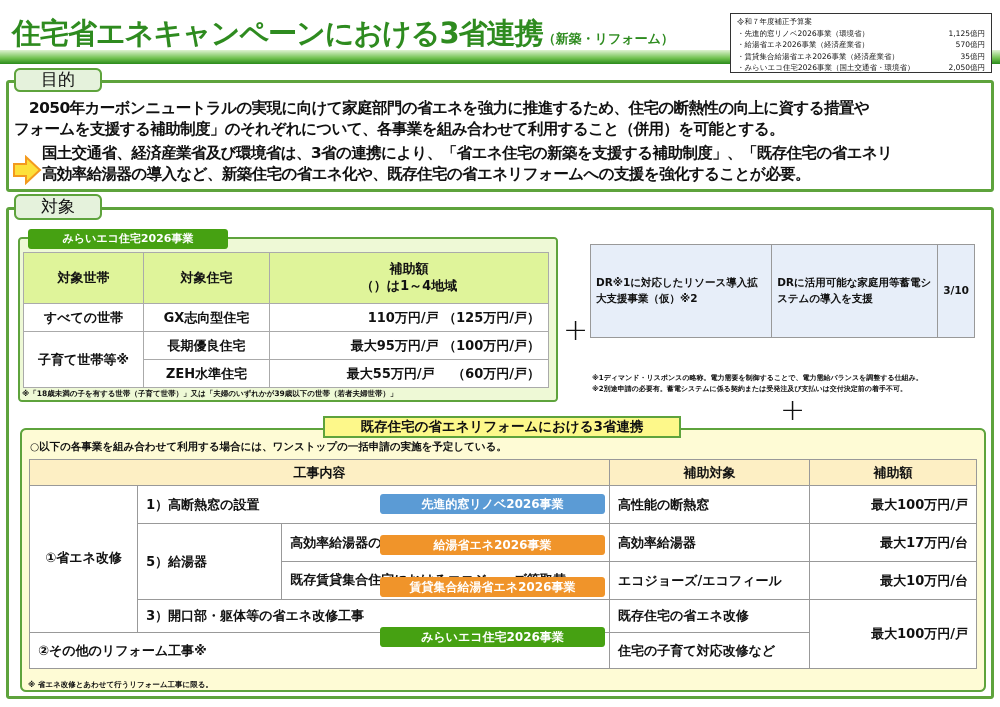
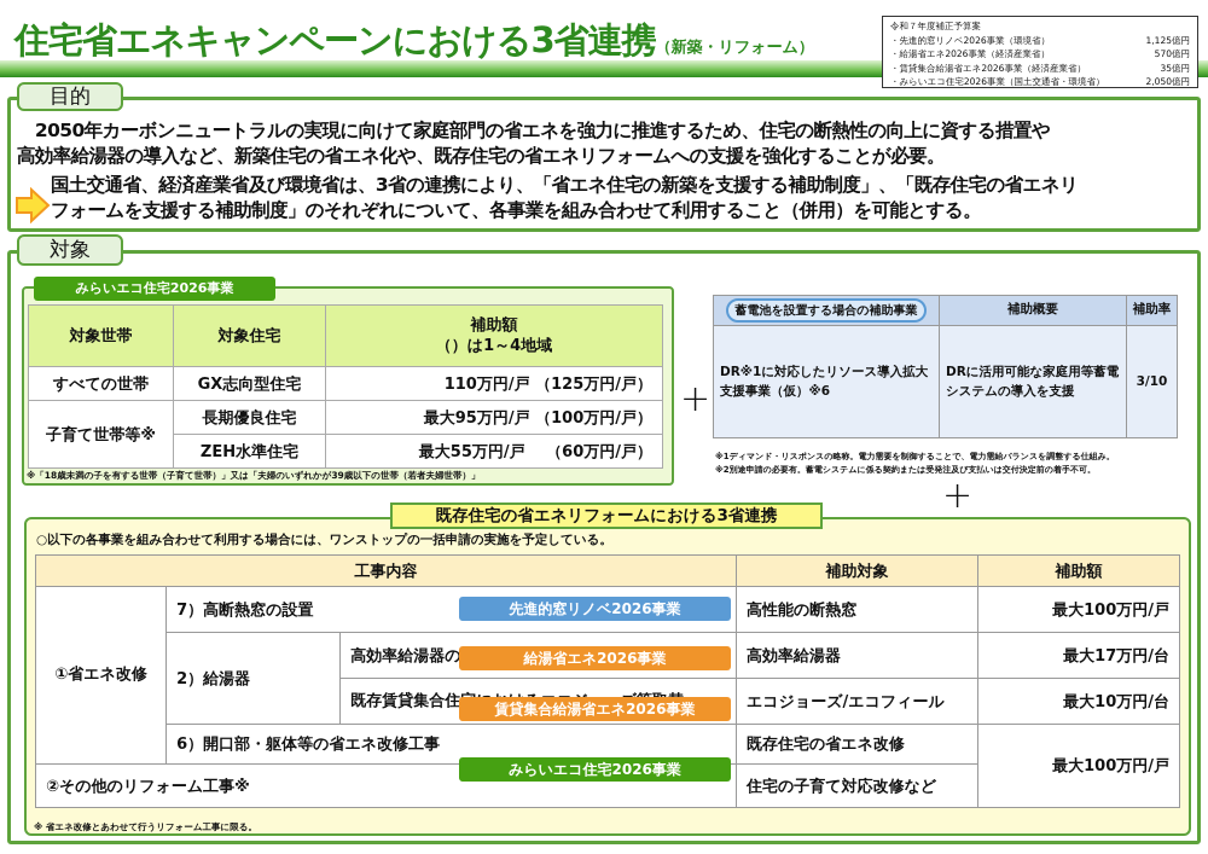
  住宅省エネキャンペーンにおける3省連携（新築・リフォーム）
  令和７年度補正予算案
  ・先進的窓リノベ2026事業（環境省）
  1,125億円
  ・給湯省エネ2026事業（経済産業省）
  570億円
  ・賃貸集合給湯省エネ2026事業（経済産業省）
  35億円
  ・みらいエコ住宅2026事業（国土交通省・環境省）
  2,050億円
  目的
  2050年カーボンニュートラルの実現に向けて家庭部門の省エネを強力に推進するため、住宅の断熱性の向上に資する措置や
- フォームを支援する補助制度」のそれぞれについて、各事業を組み合わせて利用すること（併用）を可能とする。
+ 高効率給湯器の導入など、新築住宅の省エネ化や、既存住宅の省エネリフォームへの支援を強化することが必要。
  国土交通省、経済産業省及び環境省は、3省の連携により、「省エネ住宅の新築を支援する補助制度」、「既存住宅の省エネリ
- 高効率給湯器の導入など、新築住宅の省エネ化や、既存住宅の省エネリフォームへの支援を強化することが必要。
+ フォームを支援する補助制度」のそれぞれについて、各事業を組み合わせて利用すること（併用）を可能とする。
  対象
  みらいエコ住宅2026事業
  対象世帯	対象住宅	補助額（）は1～4地域
  すべての世帯	GX志向型住宅	110万円/戸 （125万円/戸）
  子育て世帯等※	長期優良住宅	最大95万円/戸 （100万円/戸）
  ZEH水準住宅	最大55万円/戸 （60万円/戸）
  ※「18歳未満の子を有する世帯（子育て世帯）」又は「夫婦のいずれかが39歳以下の世帯（若者夫婦世帯）」
  +
+ 蓄電池を設置する場合の補助事業	補助概要	補助率
- DR※1に対応したリソース導入拡大支援事業（仮）※2	DRに活用可能な家庭用等蓄電システムの導入を支援	3/10
+ DR※1に対応したリソース導入拡大支援事業（仮）※6	DRに活用可能な家庭用等蓄電システムの導入を支援	3/10
  ※1ディマンド・リスポンスの略称。電力需要を制御することで、電力需給バランスを調整する仕組み。
  ※2別途申請の必要有。蓄電システムに係る契約または受発注及び支払いは交付決定前の着手不可。
  +
  既存住宅の省エネリフォームにおける3省連携
  ○以下の各事業を組み合わせて利用する場合には、ワンストップの一括申請の実施を予定している。
  工事内容	補助対象	補助額
- ①省エネ改修	1）高断熱窓の設置	高性能の断熱窓	最大100万円/戸
+ ①省エネ改修	7）高断熱窓の設置	高性能の断熱窓	最大100万円/戸
- 5）給湯器	高効率給湯器の	高効率給湯器	最大17万円/台
+ 2）給湯器	高効率給湯器の	高効率給湯器	最大17万円/台
- 3）開口部・躯体等の省エネ改修工事	既存住宅の省エネ改修	最大100万円/戸
+ 6）開口部・躯体等の省エネ改修工事	既存住宅の省エネ改修	最大100万円/戸
  ②その他のリフォーム工事※	住宅の子育て対応改修など
  先進的窓リノベ2026事業
  給湯省エネ2026事業
  賃貸集合給湯省エネ2026事業
  みらいエコ住宅2026事業
  ※ 省エネ改修とあわせて行うリフォーム工事に限る。
